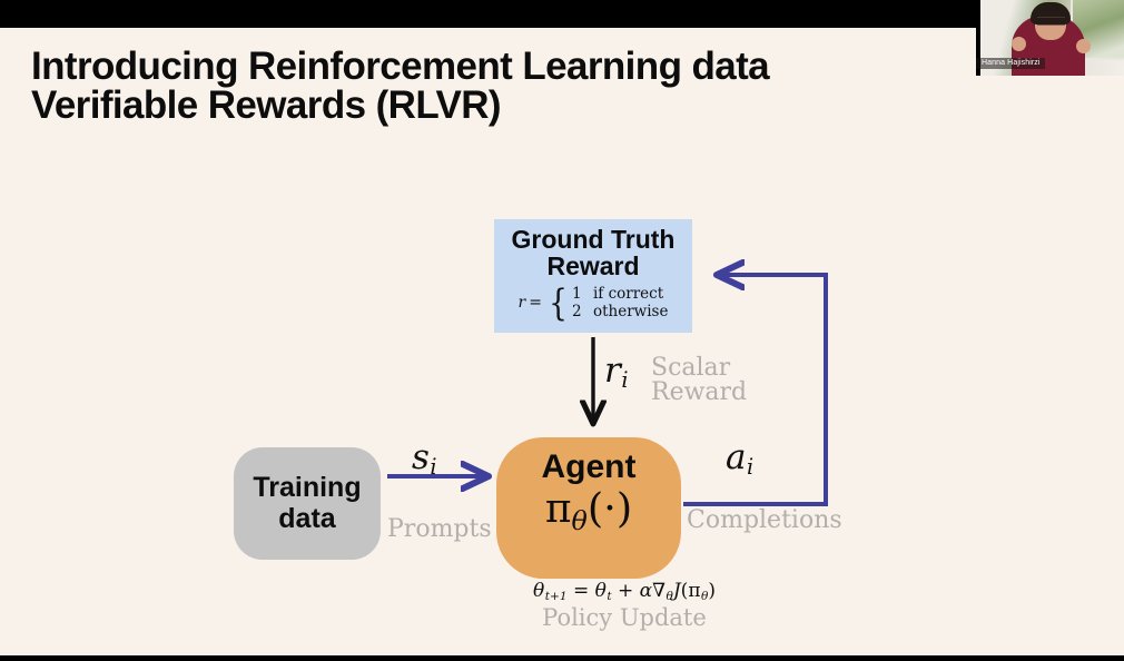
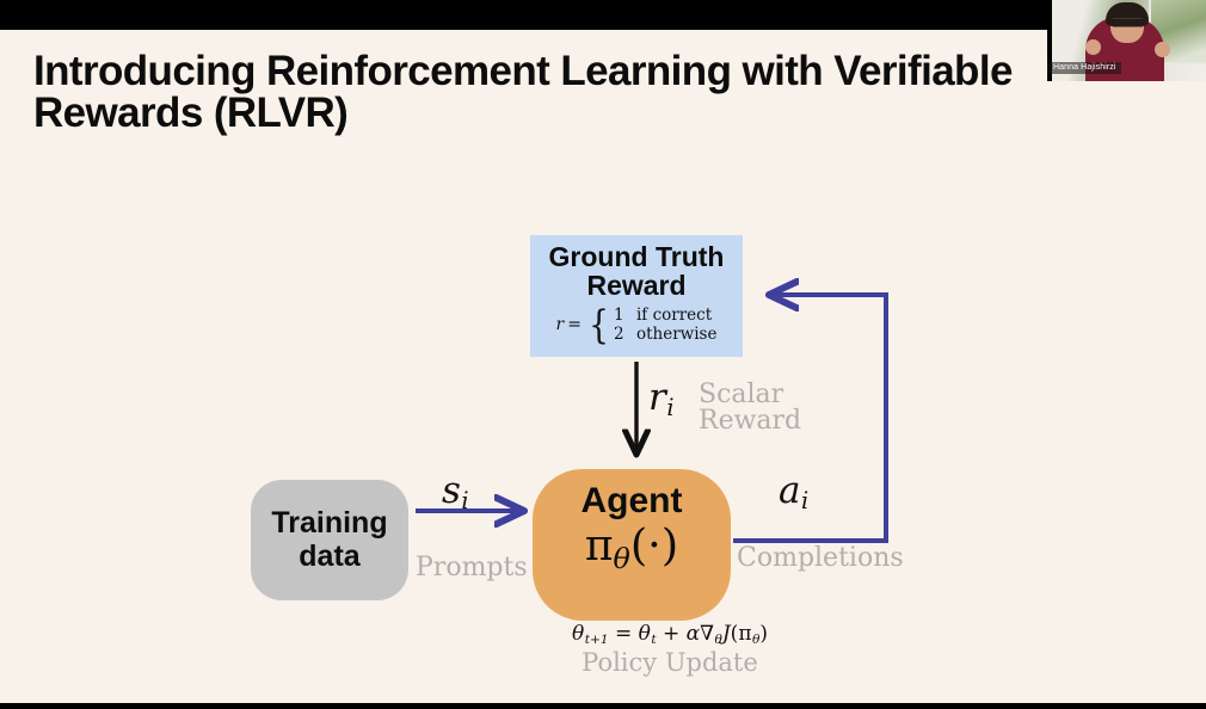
- Introducing Reinforcement Learning data Verifiable Rewards (RLVR)
+ Introducing Reinforcement Learning with Verifiable Rewards (RLVR)
  Ground Truth
  Reward
  r
  =
  {
  1 if correct
  2 otherwise
  Agent
  πθ(·)
  Training
  data
  si
  Prompts
  ai
  Completions
  ri
  Scalar
  Reward
  θt+1 = θt + α∇θJ(πθ)
  Policy Update
